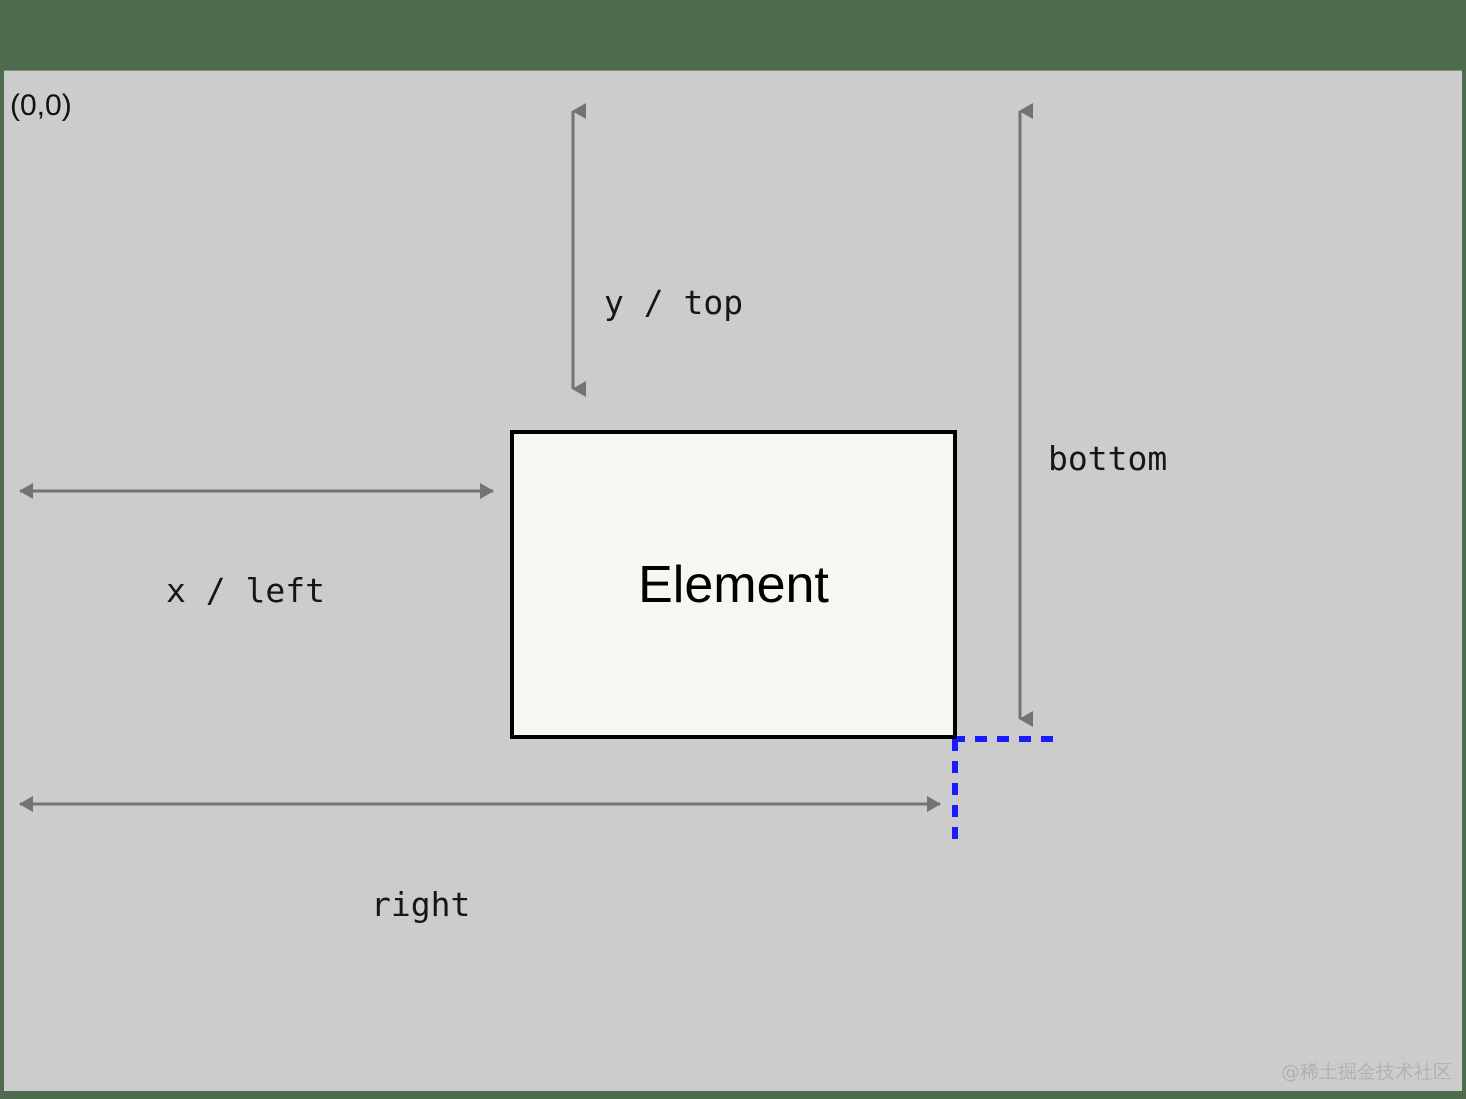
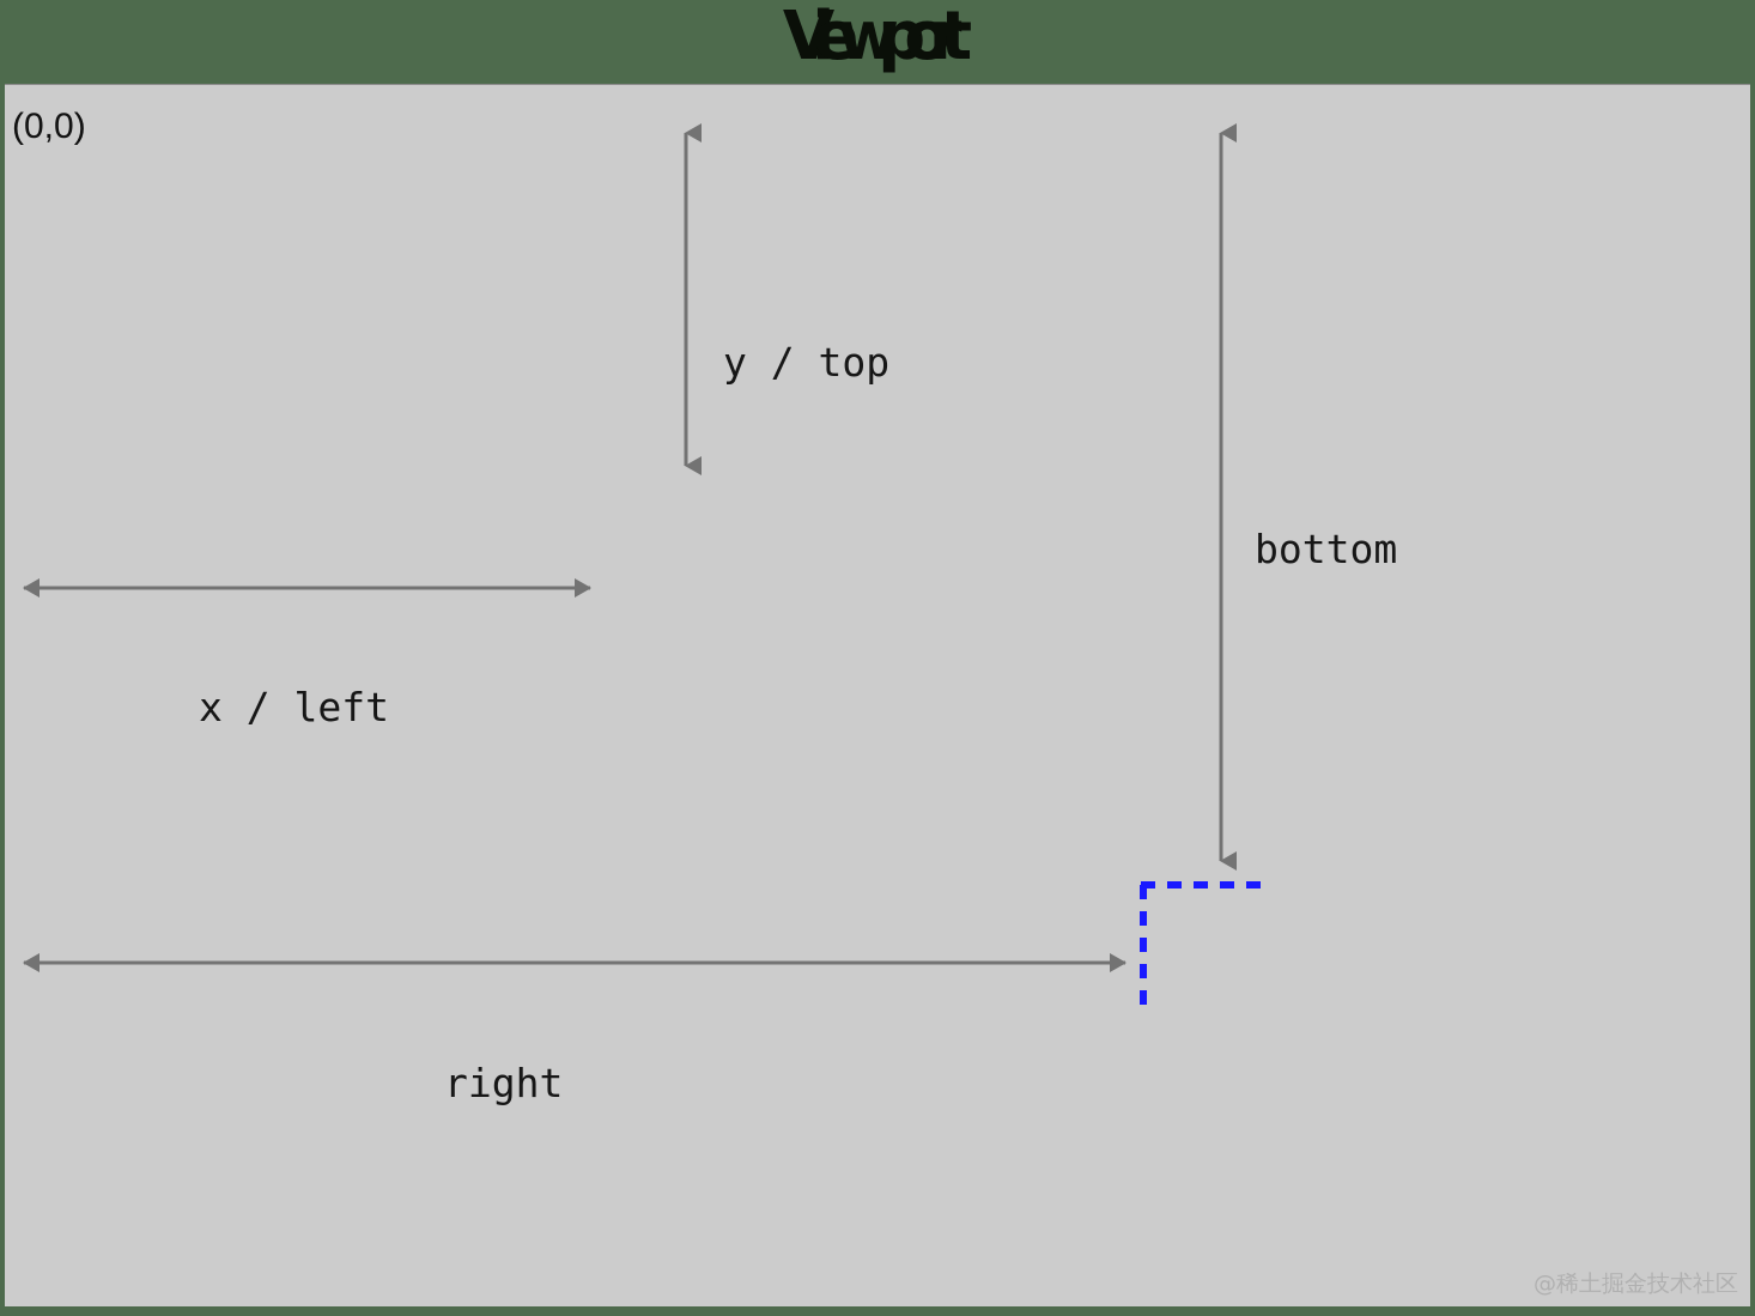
+ Viewport
  (0,0)
- Element
  y / top
  x / left
  bottom
  right
  @稀土掘金技术社区
